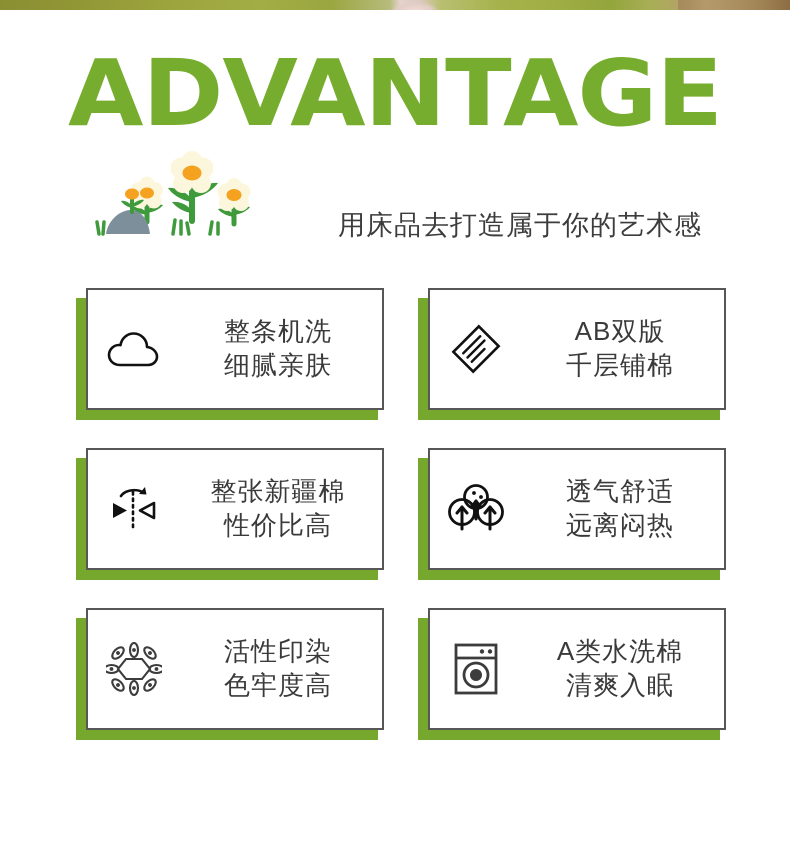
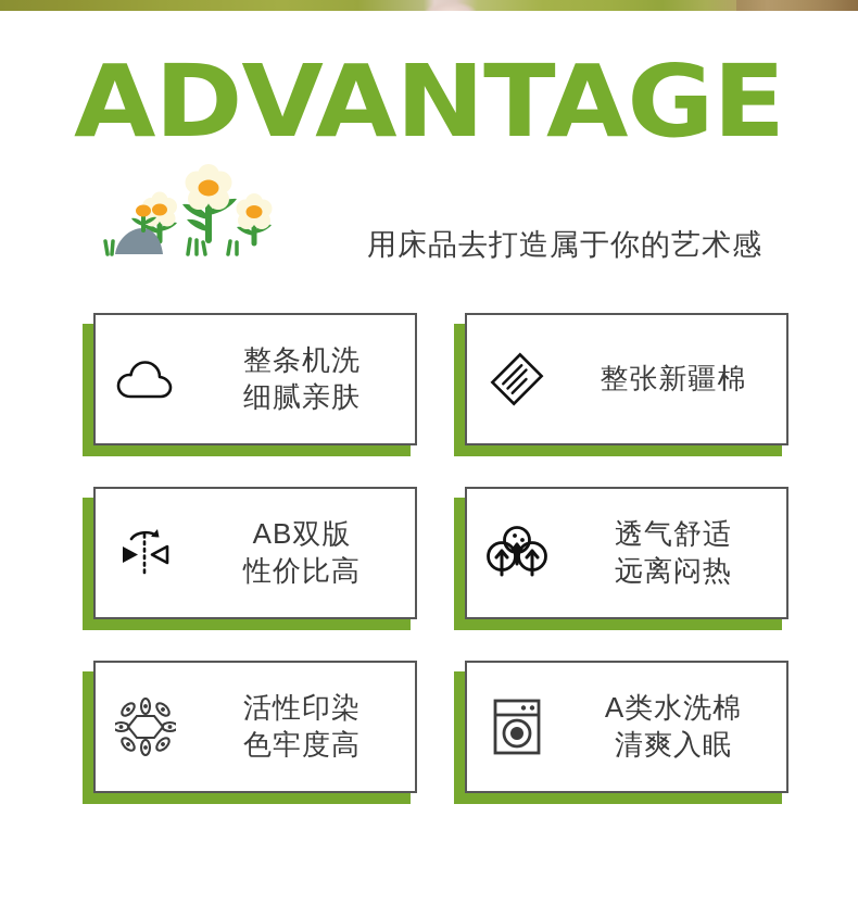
  ADVANTAGE
  用床品去打造属于你的艺术感
  整条机洗
  细腻亲肤
- AB双版
+ 整张新疆棉
- 千层铺棉
- 整张新疆棉
+ AB双版
  性价比高
  透气舒适
  远离闷热
  活性印染
  色牢度高
  A类水洗棉
  清爽入眠
